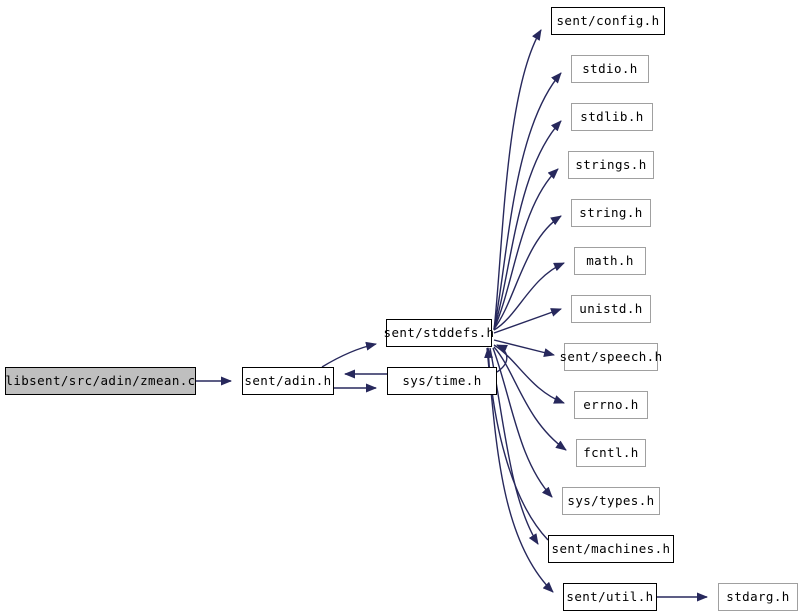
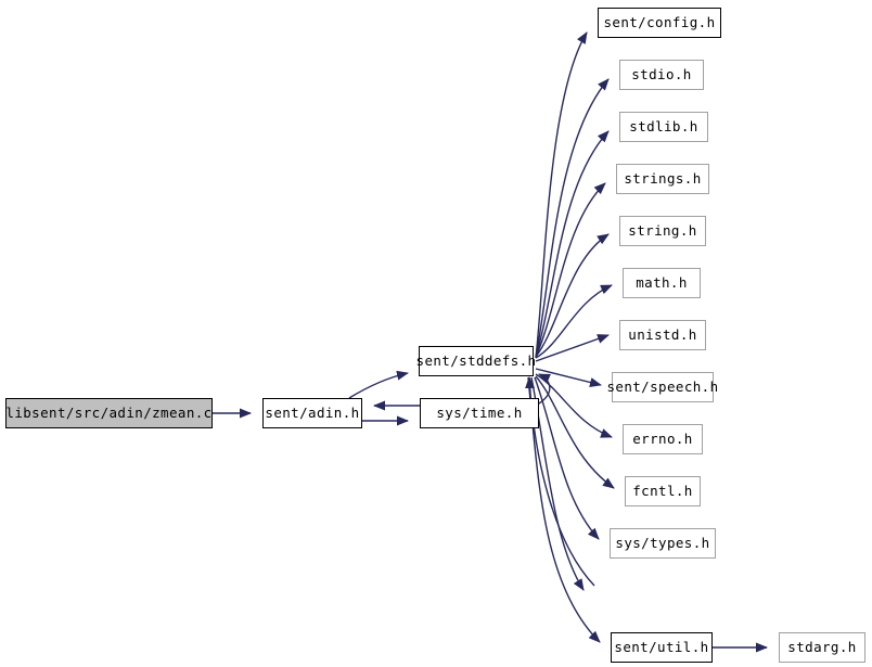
  libsent/src/adin/zmean.c
  sent/adin.h
  sys/time.h
  sent/stddefs.h
  sent/config.h
  stdio.h
  stdlib.h
  strings.h
  string.h
  math.h
  unistd.h
  sent/speech.h
  errno.h
  fcntl.h
  sys/types.h
- sent/machines.h
  sent/util.h
  stdarg.h
